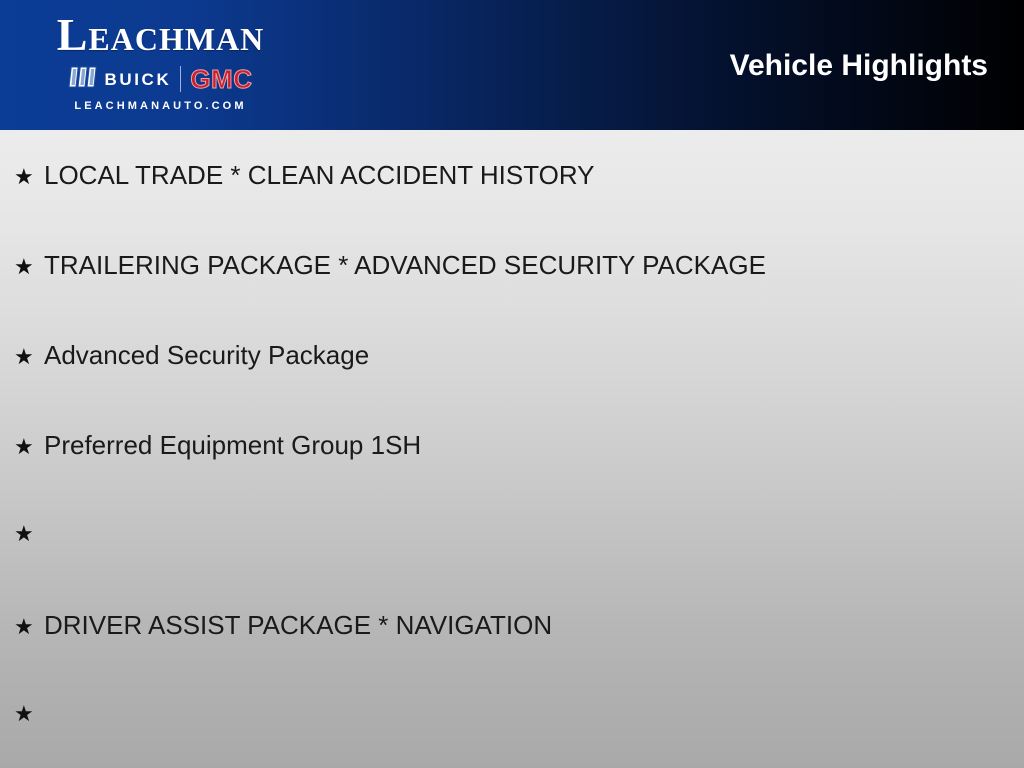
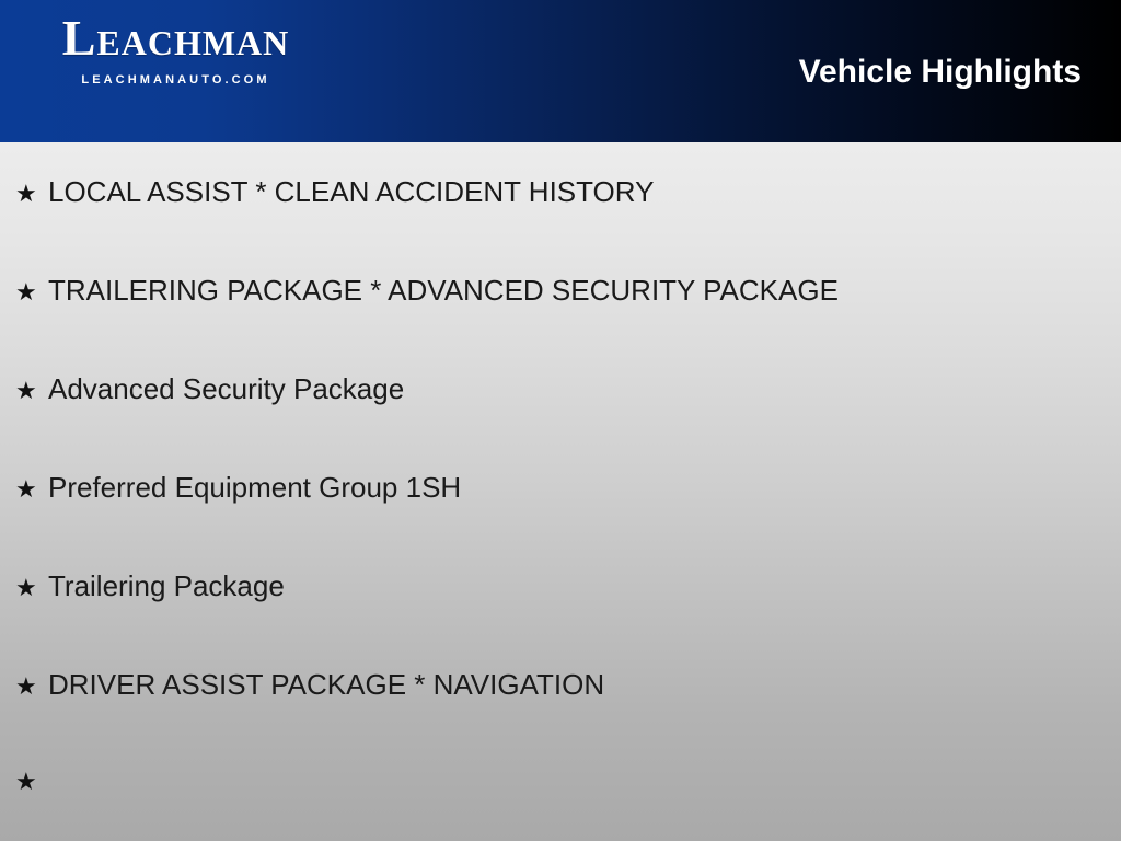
  Leachman
- BUICK
- GMC
  LEACHMANAUTO.COM
  Vehicle Highlights
  ★
- LOCAL TRADE * CLEAN ACCIDENT HISTORY
+ LOCAL ASSIST * CLEAN ACCIDENT HISTORY
  ★
  TRAILERING PACKAGE * ADVANCED SECURITY PACKAGE
  ★
  Advanced Security Package
  ★
  Preferred Equipment Group 1SH
  ★
+ Trailering Package
  ★
  DRIVER ASSIST PACKAGE * NAVIGATION
  ★
